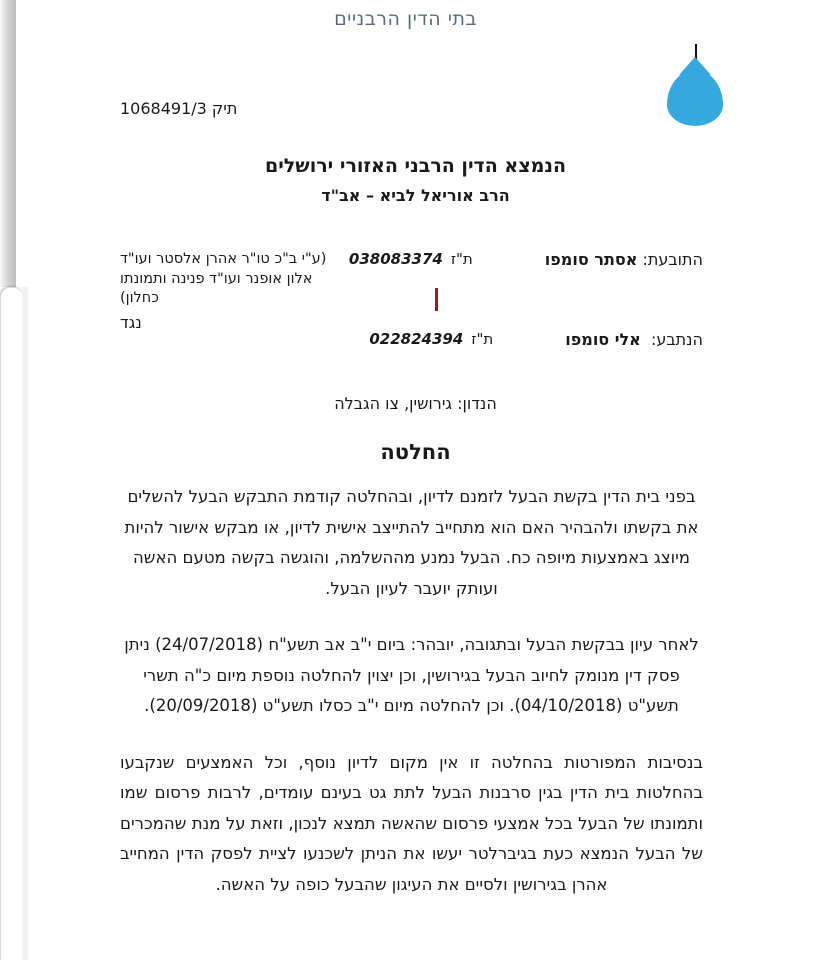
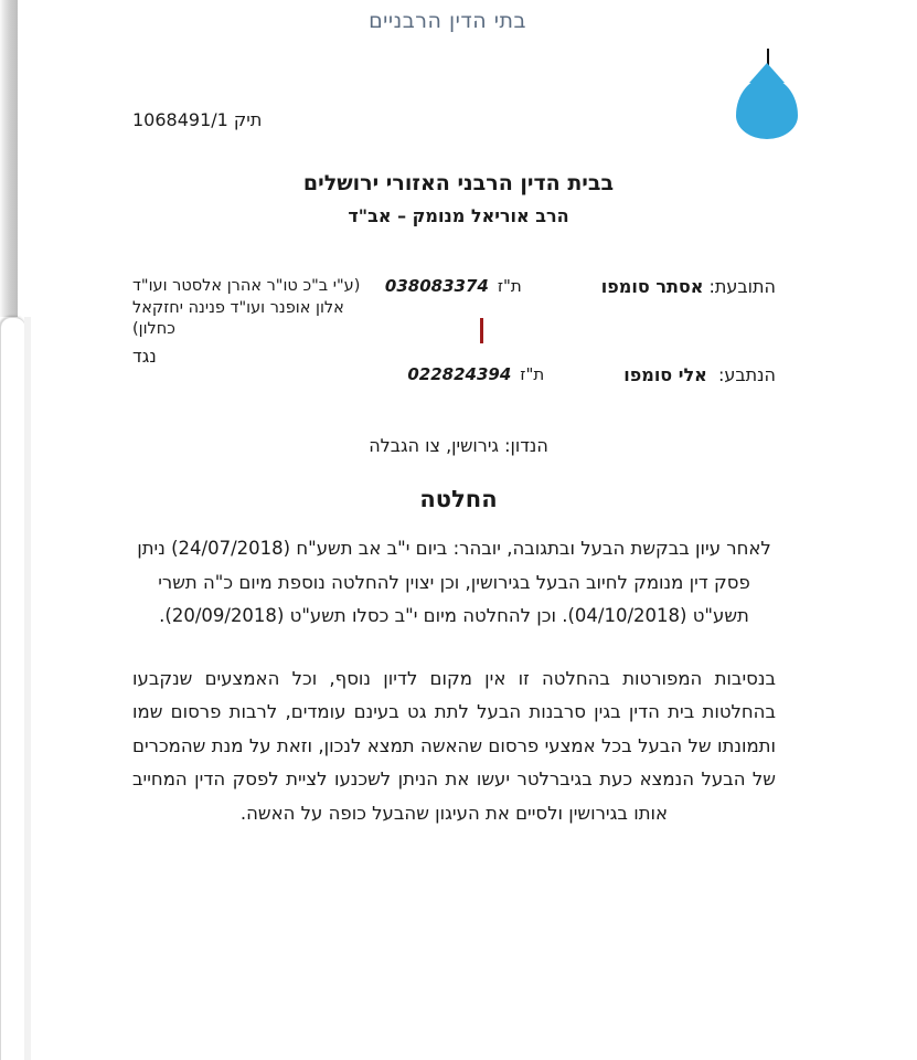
  בתי הדין הרבניים
- תיק 1068491/3
+ תיק 1068491/1
- הנמצא הדין הרבני האזורי ירושלים
+ בבית הדין הרבני האזורי ירושלים
- הרב אוריאל לביא – אב"ד
+ הרב אוריאל מנומק – אב"ד
  התובעת: אסתר סומפו
  ת"ז038083374
- (ע"י ב"כ טו"ר אהרן אלסטר ועו"ד אלון אופנר ועו"ד פנינה ותמונתו כחלון)
+ (ע"י ב"כ טו"ר אהרן אלסטר ועו"ד אלון אופנר ועו"ד פנינה יחזקאל כחלון)
  נגד
  הנתבע: אלי סומפו
  ת"ז022824394
  הנדון: גירושין, צו הגבלה
  החלטה
- בפני בית הדין בקשת הבעל לזמנם לדיון, ובהחלטה קודמת התבקש הבעל להשלים את בקשתו ולהבהיר האם הוא מתחייב להתייצב אישית לדיון, או מבקש אישור להיות מיוצג באמצעות מיופה כח. הבעל נמנע מההשלמה, והוגשה בקשה מטעם האשה ועותק יועבר לעיון הבעל.
  לאחר עיון בבקשת הבעל ובתגובה, יובהר: ביום י"ב אב תשע"ח (24/07/2018) ניתן פסק דין מנומק לחיוב הבעל בגירושין, וכן יצוין להחלטה נוספת מיום כ"ה תשרי תשע"ט (04/10/2018). וכן להחלטה מיום י"ב כסלו תשע"ט (20/09/2018).
- בנסיבות המפורטות בהחלטה זו אין מקום לדיון נוסף, וכל האמצעים שנקבעו בהחלטות בית הדין בגין סרבנות הבעל לתת גט בעינם עומדים, לרבות פרסום שמו ותמונתו של הבעל בכל אמצעי פרסום שהאשה תמצא לנכון, וזאת על מנת שהמכרים של הבעל הנמצא כעת בגיברלטר יעשו את הניתן לשכנעו לציית לפסק הדין המחייב אהרן בגירושין ולסיים את העיגון שהבעל כופה על האשה.
+ בנסיבות המפורטות בהחלטה זו אין מקום לדיון נוסף, וכל האמצעים שנקבעו בהחלטות בית הדין בגין סרבנות הבעל לתת גט בעינם עומדים, לרבות פרסום שמו ותמונתו של הבעל בכל אמצעי פרסום שהאשה תמצא לנכון, וזאת על מנת שהמכרים של הבעל הנמצא כעת בגיברלטר יעשו את הניתן לשכנעו לציית לפסק הדין המחייב אותו בגירושין ולסיים את העיגון שהבעל כופה על האשה.
